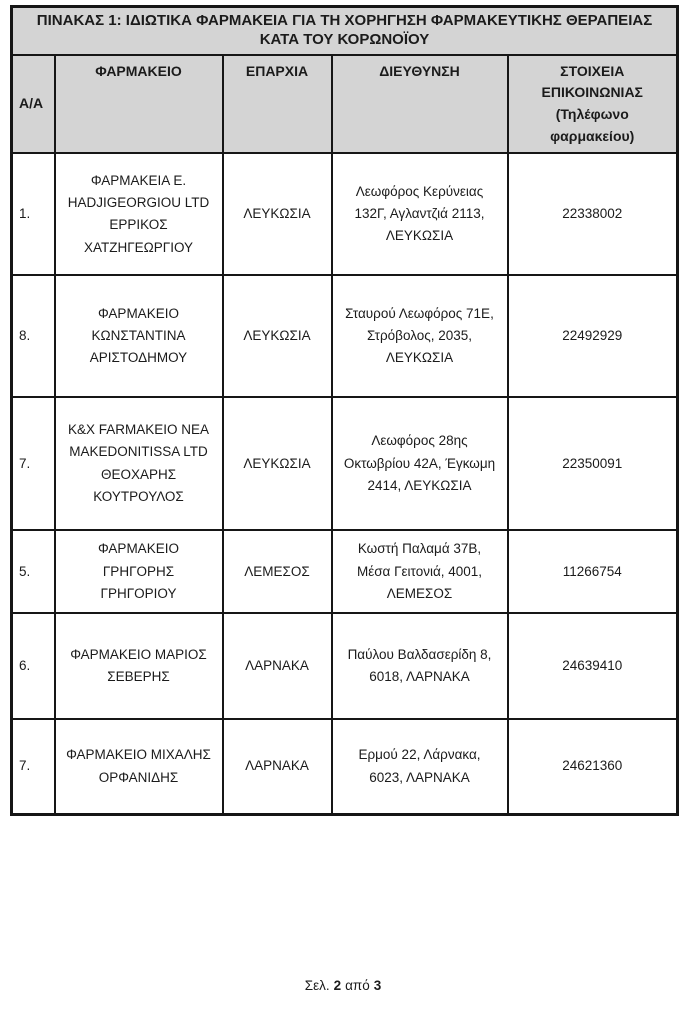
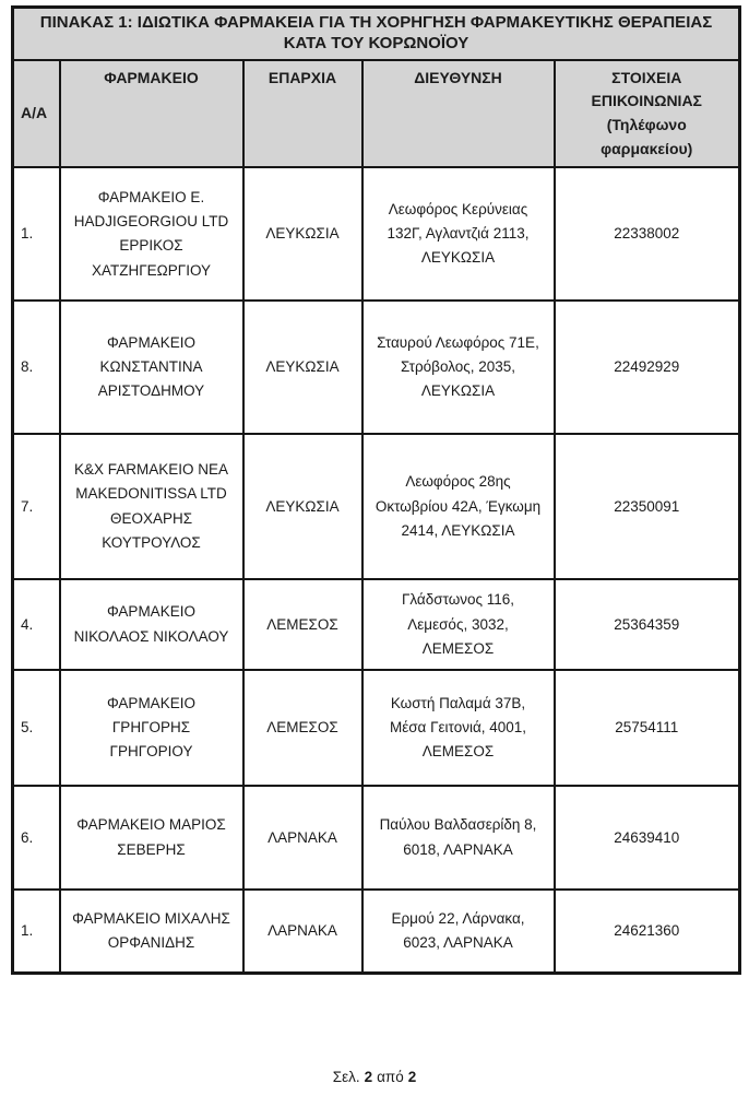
  ΠΙΝΑΚΑΣ 1: ΙΔΙΩΤΙΚΑ ΦΑΡΜΑΚΕΙΑ ΓΙΑ ΤΗ ΧΟΡΗΓΗΣΗ ΦΑΡΜΑΚΕΥΤΙΚΗΣ ΘΕΡΑΠΕΙΑΣ ΚΑΤΑ ΤΟΥ ΚΟΡΩΝΟΪΟΥ
  Α/Α	ΦΑΡΜΑΚΕΙΟ	ΕΠΑΡΧΙΑ	ΔΙΕΥΘΥΝΣΗ	ΣΤΟΙΧΕΙΑ ΕΠΙΚΟΙΝΩΝΙΑΣ (Τηλέφωνο φαρμακείου)
- 1.	ΦΑΡΜΑΚΕΙΑ Ε. HADJIGEORGIOU LTD ΕΡΡΙΚΟΣ ΧΑΤΖΗΓΕΩΡΓΙΟΥ	ΛΕΥΚΩΣΙΑ	Λεωφόρος Κερύνειας 132Γ, Αγλαντζιά 2113, ΛΕΥΚΩΣΙΑ	22338002
+ 1.	ΦΑΡΜΑΚΕΙΟ Ε. HADJIGEORGIOU LTD ΕΡΡΙΚΟΣ ΧΑΤΖΗΓΕΩΡΓΙΟΥ	ΛΕΥΚΩΣΙΑ	Λεωφόρος Κερύνειας 132Γ, Αγλαντζιά 2113, ΛΕΥΚΩΣΙΑ	22338002
  8.	ΦΑΡΜΑΚΕΙΟ ΚΩΝΣΤΑΝΤΙΝΑ ΑΡΙΣΤΟΔΗΜΟΥ	ΛΕΥΚΩΣΙΑ	Σταυρού Λεωφόρος 71Ε, Στρόβολος, 2035, ΛΕΥΚΩΣΙΑ	22492929
  7.	K&X FARMAKEIO ΝΕΑ MAKEDONITISSA LTD ΘΕΟΧΑΡΗΣ ΚΟΥΤΡΟΥΛΟΣ	ΛΕΥΚΩΣΙΑ	Λεωφόρος 28ης Οκτωβρίου 42Α, Έγκωμη 2414, ΛΕΥΚΩΣΙΑ	22350091
+ 4.	ΦΑΡΜΑΚΕΙΟ ΝΙΚΟΛΑΟΣ ΝΙΚΟΛΑΟΥ	ΛΕΜΕΣΟΣ	Γλάδστωνος 116, Λεμεσός, 3032, ΛΕΜΕΣΟΣ	25364359
- 5.	ΦΑΡΜΑΚΕΙΟ ΓΡΗΓΟΡΗΣ ΓΡΗΓΟΡΙΟΥ	ΛΕΜΕΣΟΣ	Κωστή Παλαμά 37Β, Μέσα Γειτονιά, 4001, ΛΕΜΕΣΟΣ	11266754
+ 5.	ΦΑΡΜΑΚΕΙΟ ΓΡΗΓΟΡΗΣ ΓΡΗΓΟΡΙΟΥ	ΛΕΜΕΣΟΣ	Κωστή Παλαμά 37Β, Μέσα Γειτονιά, 4001, ΛΕΜΕΣΟΣ	25754111
  6.	ΦΑΡΜΑΚΕΙΟ ΜΑΡΙΟΣ ΣΕΒΕΡΗΣ	ΛΑΡΝΑΚΑ	Παύλου Βαλδασερίδη 8, 6018, ΛΑΡΝΑΚΑ	24639410
- 7.	ΦΑΡΜΑΚΕΙΟ ΜΙΧΑΛΗΣ ΟΡΦΑΝΙΔΗΣ	ΛΑΡΝΑΚΑ	Ερμού 22, Λάρνακα, 6023, ΛΑΡΝΑΚΑ	24621360
+ 1.	ΦΑΡΜΑΚΕΙΟ ΜΙΧΑΛΗΣ ΟΡΦΑΝΙΔΗΣ	ΛΑΡΝΑΚΑ	Ερμού 22, Λάρνακα, 6023, ΛΑΡΝΑΚΑ	24621360
- Σελ. 2 από 3
+ Σελ. 2 από 2
